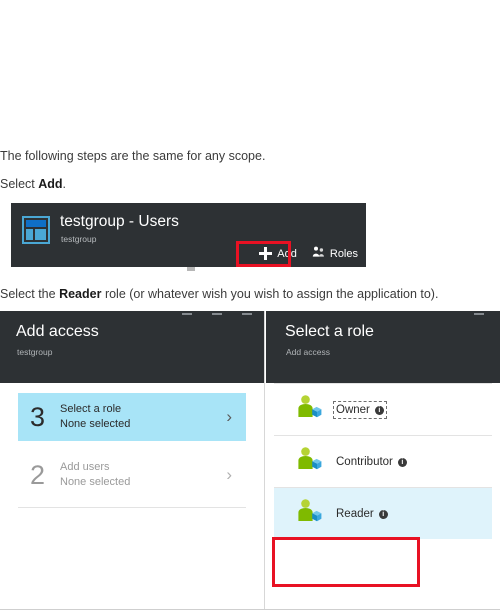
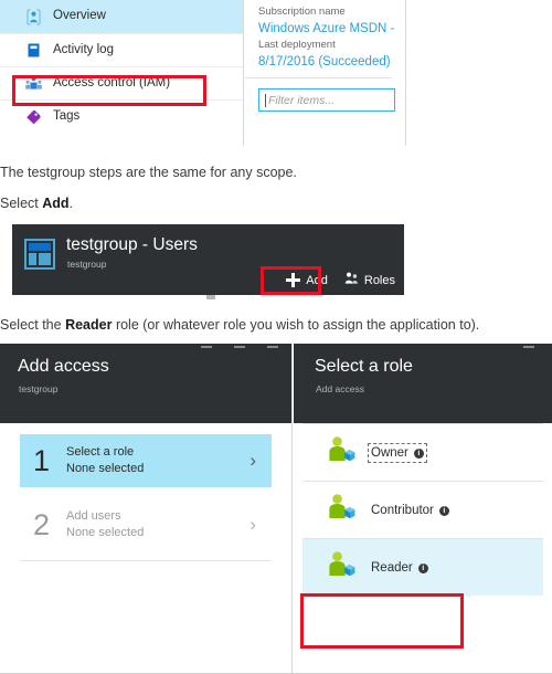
+ Overview
+ Activity log
+ Access control (IAM)
+ Tags
+ Subscription name
+ Windows Azure MSDN -
+ Last deployment
+ 8/17/2016 (Succeeded)
+ Filter items...
- The following steps are the same for any scope.
+ The testgroup steps are the same for any scope.
  Select Add.
- Select the Reader role (or whatever wish you wish to assign the application to).
+ Select the Reader role (or whatever role you wish to assign the application to).
  testgroup - Users
  testgroup
  Add
  Roles
  Add access
  testgroup
- 3
+ 1
  Select a role
  None selected
  ›
  2
  Add users
  None selected
  ›
  Select a role
  Add access
  Owner
  Contributor
  Reader
